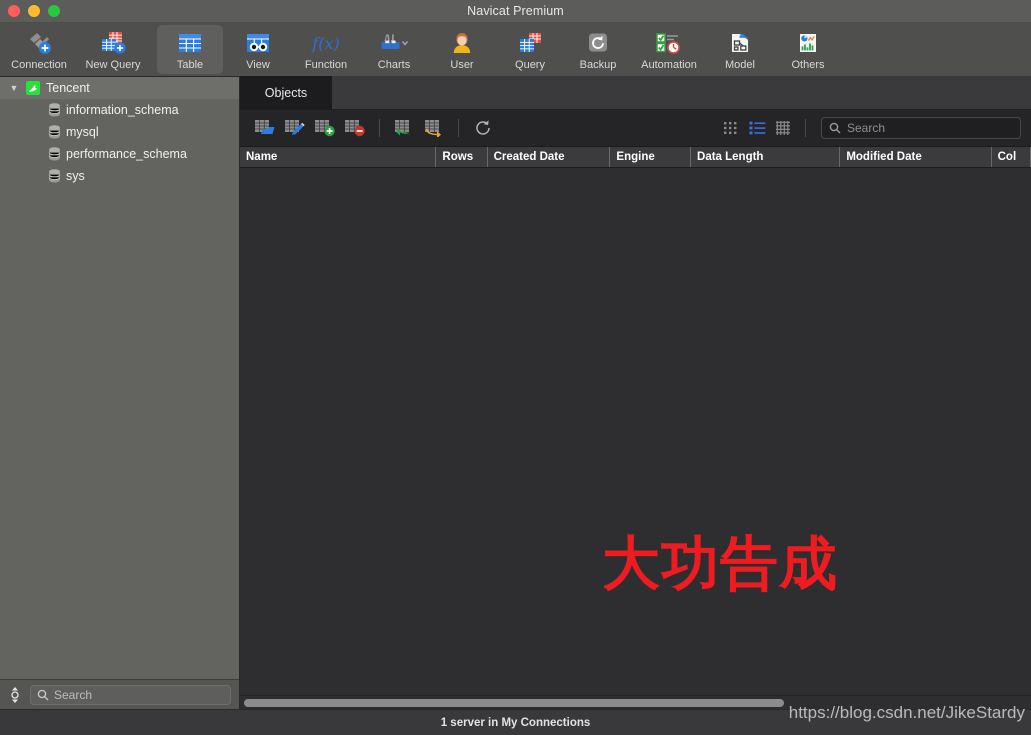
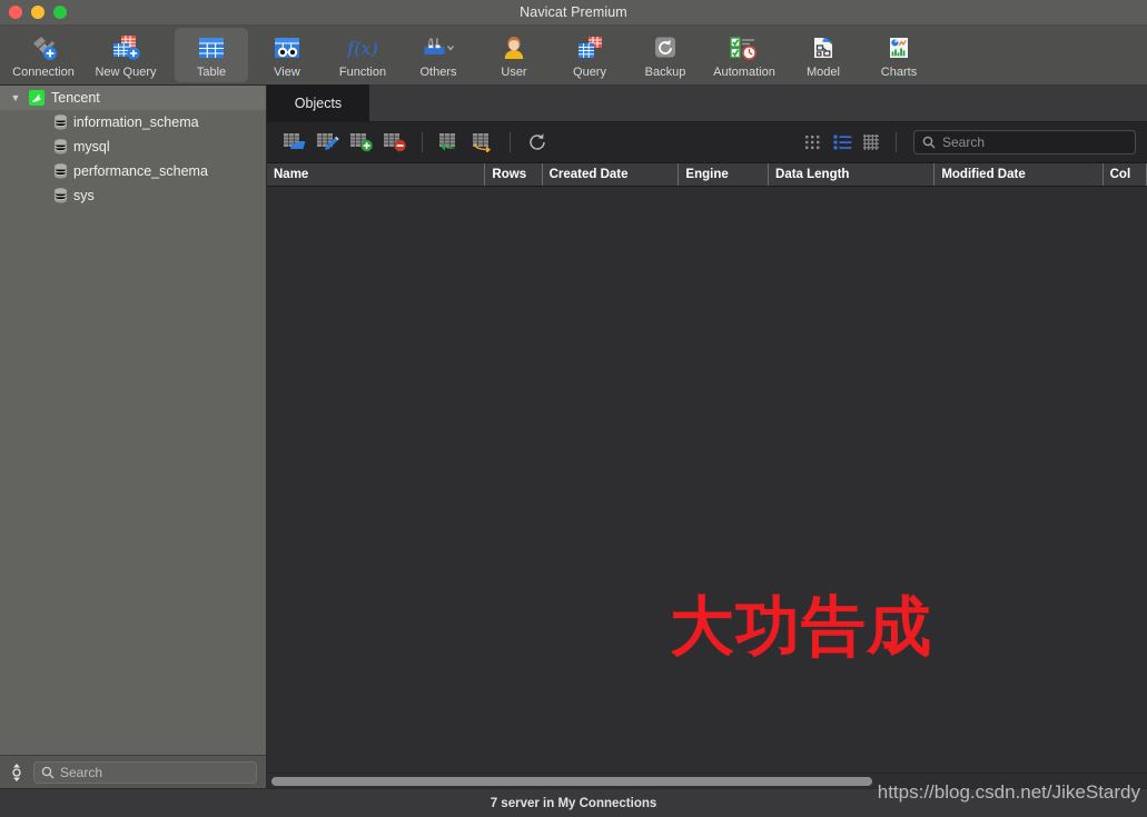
  Navicat Premium
  Connection
  New Query
  Table
  View
  f(x)
  Function
- Charts
+ Others
  User
  Query
  Backup
  Automation
  Model
- Others
+ Charts
  ▼
  Tencent
  information_schema
  mysql
  performance_schema
  sys
  Search
  Objects
  Search
  Name
  Rows
  Created Date
  Engine
  Data Length
  Modified Date
  Col
  大功告成
- 1 server in My Connections
+ 7 server in My Connections
  https://blog.csdn.net/JikeStardy
